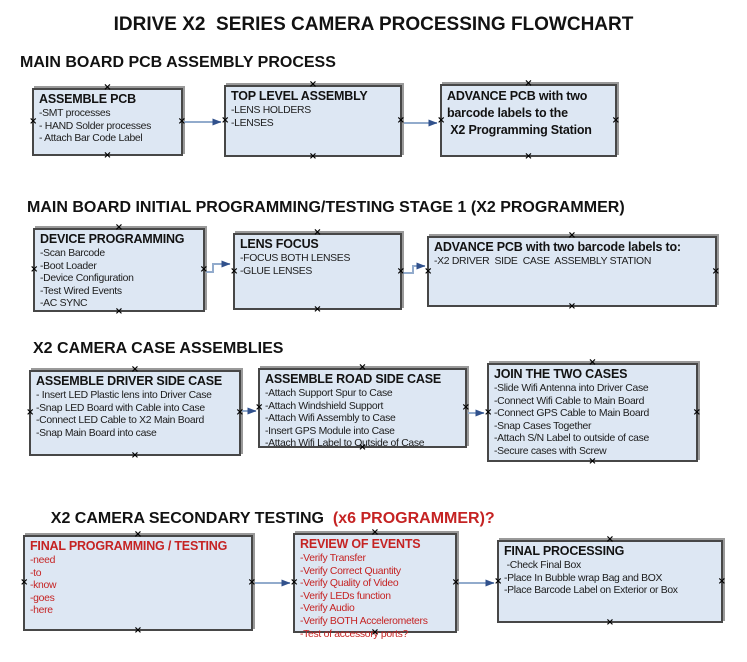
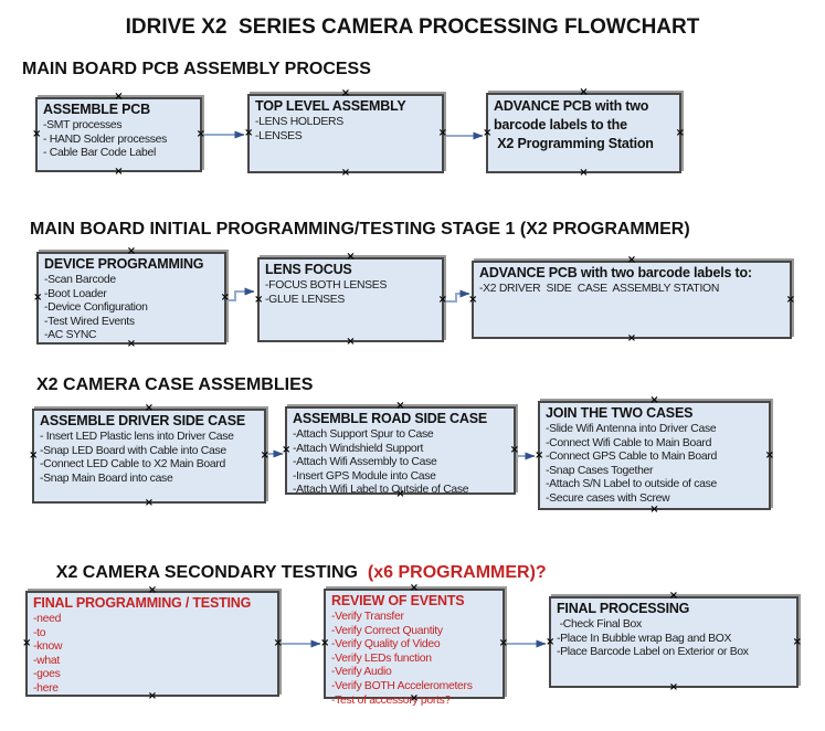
  IDRIVE X2 SERIES CAMERA PROCESSING FLOWCHART
  MAIN BOARD PCB ASSEMBLY PROCESS
  ASSEMBLE PCB
  -SMT processes
  - HAND Solder processes
- - Attach Bar Code Label
+ - Cable Bar Code Label
  ×
  ×
  ×
  ×
  TOP LEVEL ASSEMBLY
  -LENS HOLDERS
  -LENSES
  ×
  ×
  ×
  ×
  ADVANCE PCB with two
  barcode labels to the
  X2 Programming Station
  ×
  ×
  ×
  ×
  MAIN BOARD INITIAL PROGRAMMING/TESTING STAGE 1 (X2 PROGRAMMER)
  DEVICE PROGRAMMING
  -Scan Barcode
  -Boot Loader
  -Device Configuration
  -Test Wired Events
  -AC SYNC
  ×
  ×
  ×
  ×
  LENS FOCUS
  -FOCUS BOTH LENSES
  -GLUE LENSES
  ×
  ×
  ×
  ×
  ADVANCE PCB with two barcode labels to:
  -X2 DRIVER SIDE CASE ASSEMBLY STATION
  ×
  ×
  ×
  ×
  X2 CAMERA CASE ASSEMBLIES
  ASSEMBLE DRIVER SIDE CASE
  - Insert LED Plastic lens into Driver Case
  -Snap LED Board with Cable into Case
  -Connect LED Cable to X2 Main Board
  -Snap Main Board into case
  ×
  ×
  ×
  ×
  ASSEMBLE ROAD SIDE CASE
  -Attach Support Spur to Case
  -Attach Windshield Support
  -Attach Wifi Assembly to Case
  -Insert GPS Module into Case
  -Attach Wifi Label to Outside of Case
  ×
  ×
  ×
  ×
  JOIN THE TWO CASES
  -Slide Wifi Antenna into Driver Case
  -Connect Wifi Cable to Main Board
  -Connect GPS Cable to Main Board
  -Snap Cases Together
  -Attach S/N Label to outside of case
  -Secure cases with Screw
  ×
  ×
  ×
  ×
  X2 CAMERA SECONDARY TESTING (x6 PROGRAMMER)?
  FINAL PROGRAMMING / TESTING
  -need
  -to
  -know
+ -what
  -goes
  -here
  ×
  ×
  ×
  ×
  REVIEW OF EVENTS
  -Verify Transfer
  -Verify Correct Quantity
  -Verify Quality of Video
  -Verify LEDs function
  -Verify Audio
  -Verify BOTH Accelerometers
  -Test of accessory ports?
  ×
  ×
  ×
  ×
  FINAL PROCESSING
  -Check Final Box
  -Place In Bubble wrap Bag and BOX
  -Place Barcode Label on Exterior or Box
  ×
  ×
  ×
  ×
